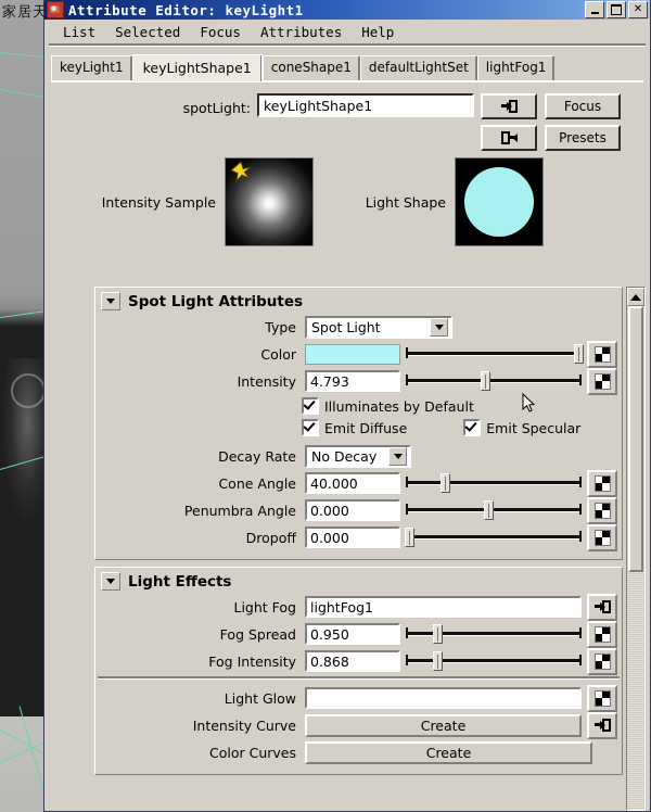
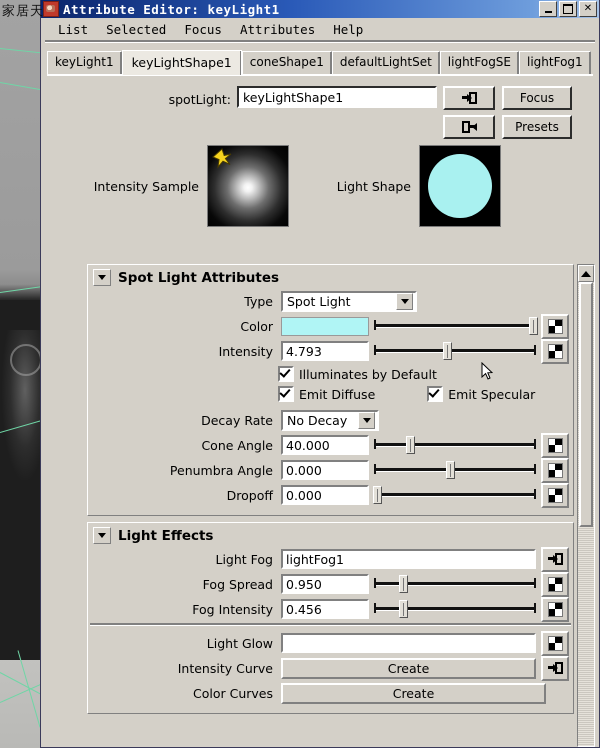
  家居天
  Attribute Editor: keyLight1
  ✕
  List
  Selected
  Focus
  Attributes
  Help
  keyLight1
  keyLightShape1
  coneShape1
  defaultLightSet
+ lightFogSE
  lightFog1
  spotLight:
  keyLightShape1
  Focus
  Presets
  Intensity Sample
  Light Shape
  Spot Light Attributes
  Type
  Spot Light
  Color
  Intensity
  4.793
  Illuminates by Default
  Emit Diffuse
  Emit Specular
  Decay Rate
  No Decay
  Cone Angle
  40.000
  Penumbra Angle
  0.000
  Dropoff
  0.000
  Light Effects
  Light Fog
  lightFog1
  Fog Spread
  0.950
  Fog Intensity
- 0.868
+ 0.456
  Light Glow
  Intensity Curve
  Create
  Color Curves
  Create
